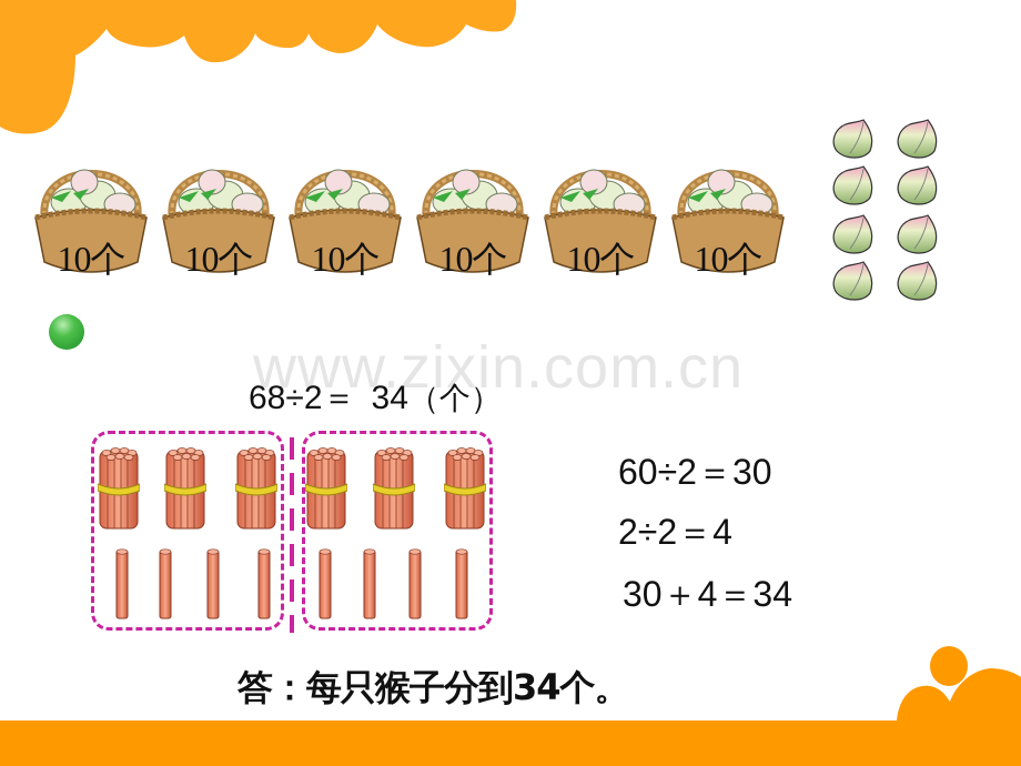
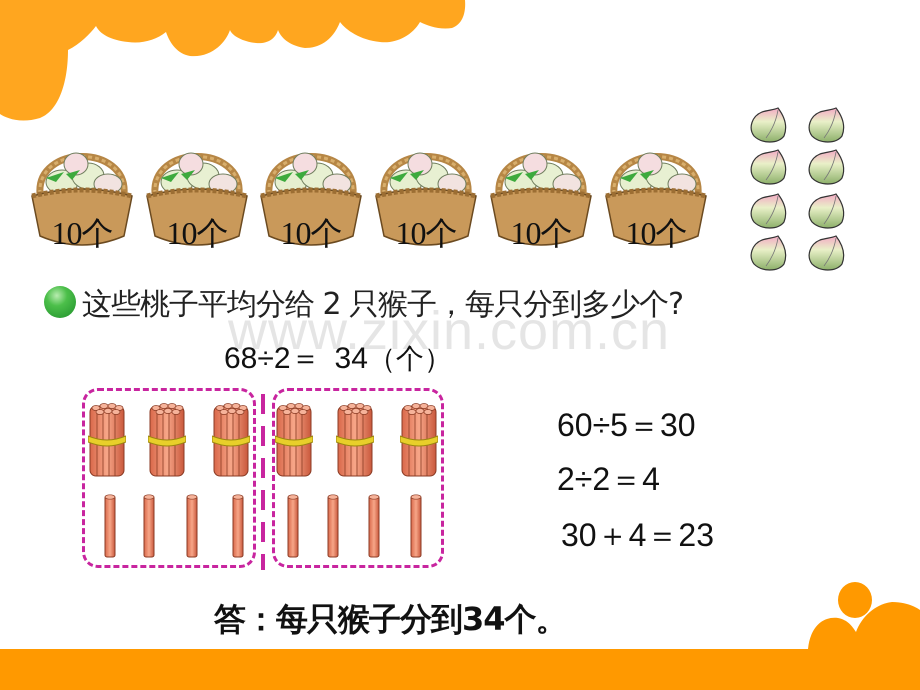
  10个
  10个
  10个
  10个
  10个
  10个
  www.zixin.com.cn
+ 这些桃子平均分给 2 只猴子，每只分到多少个?
  68÷2＝ 34（个）
- 60÷2＝30
+ 60÷5＝30
  2÷2＝4
- 30＋4＝34
+ 30＋4＝23
  答：每只猴子分到34个。
